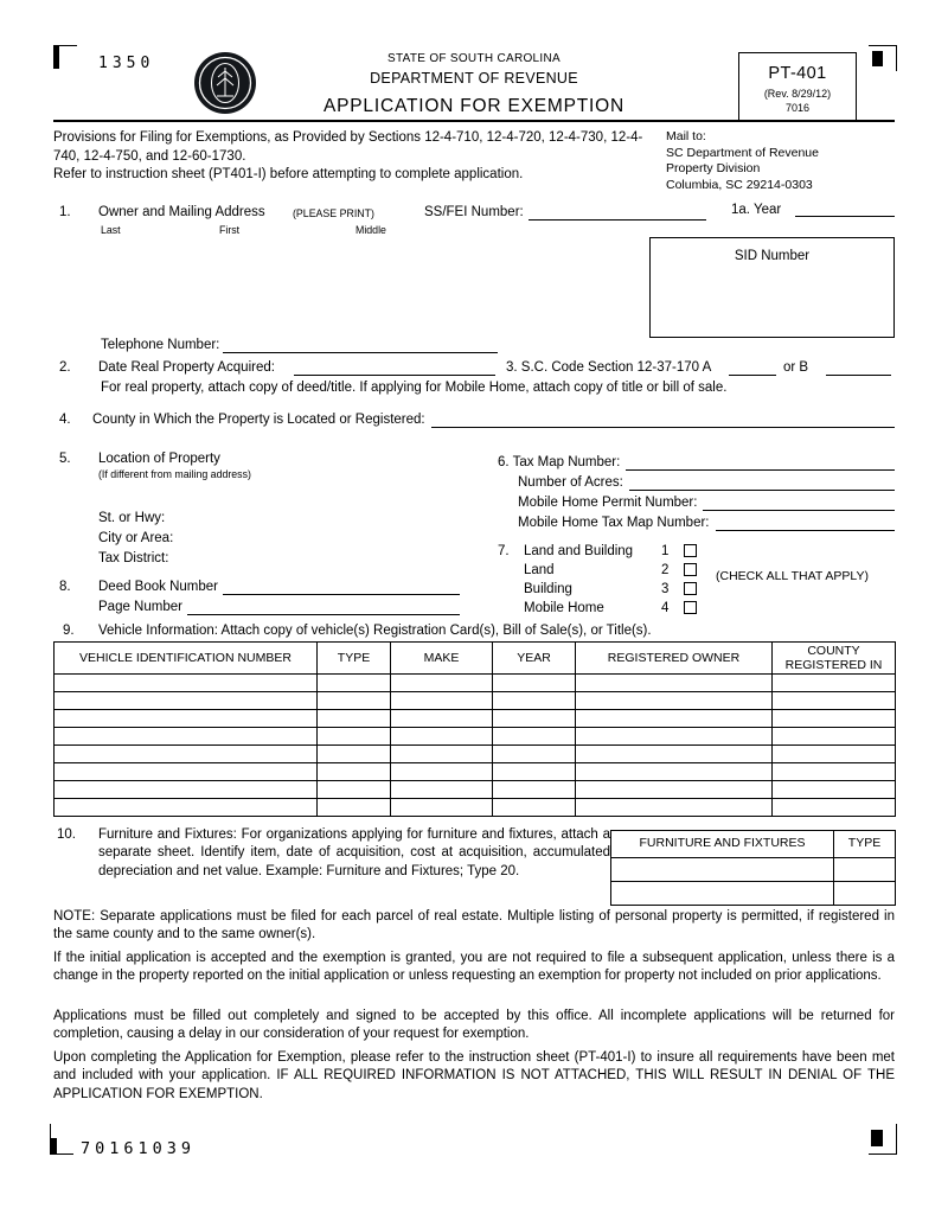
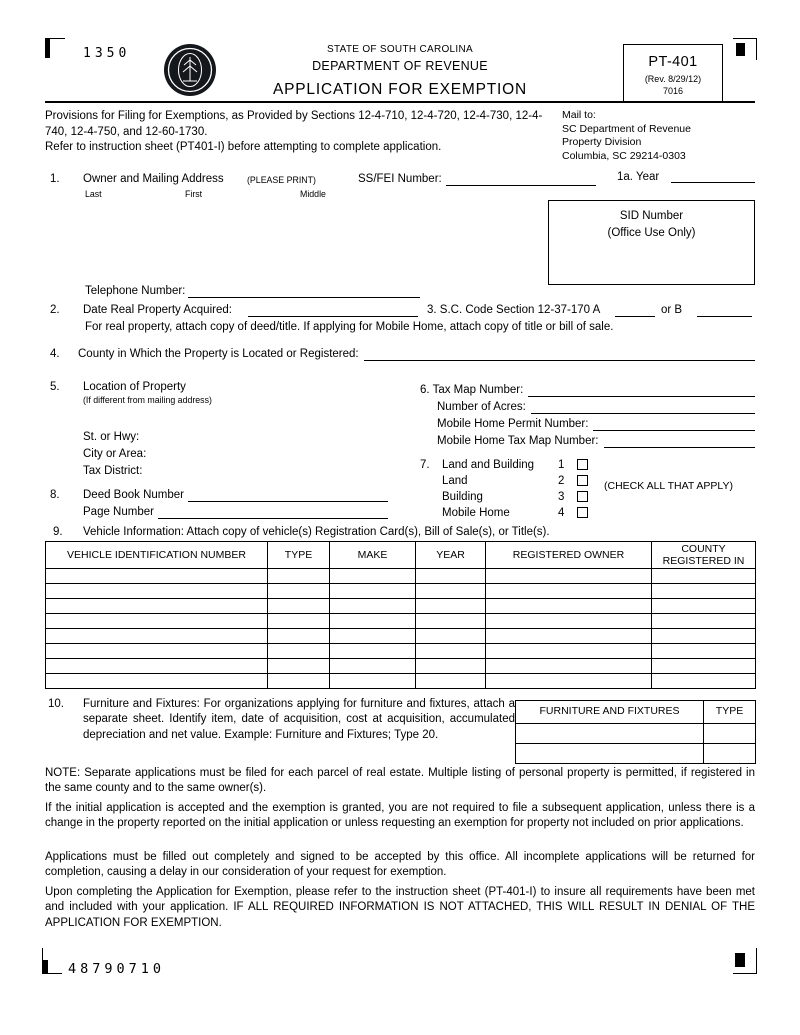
  1350
  STATE OF SOUTH CAROLINA
  DEPARTMENT OF REVENUE
  APPLICATION FOR EXEMPTION
  PT-401
  (Rev. 8/29/12)
  7016
  Provisions for Filing for Exemptions, as Provided by Sections 12-4-710, 12-4-720, 12-4-730, 12-4-740, 12-4-750, and 12-60-1730.
  Refer to instruction sheet (PT401-I) before attempting to complete application.
  Mail to:
  SC Department of Revenue
  Property Division
  Columbia, SC 29214-0303
  1.
  Owner and Mailing Address
  (PLEASE PRINT)
  SS/FEI Number:
  1a. Year
  Last
  First
  Middle
  SID Number
+ (Office Use Only)
  Telephone Number:
  2.
  Date Real Property Acquired:
  3. S.C. Code Section 12-37-170 A
  or B
  For real property, attach copy of deed/title. If applying for Mobile Home, attach copy of title or bill of sale.
  4.
  County in Which the Property is Located or Registered:
  5.
  Location of Property
  (If different from mailing address)
  St. or Hwy:
  City or Area:
  Tax District:
  6. Tax Map Number:
  Number of Acres:
  Mobile Home Permit Number:
  Mobile Home Tax Map Number:
  7.
  Land and Building
  1
  Land
  2
  (CHECK ALL THAT APPLY)
  Building
  3
  Mobile Home
  4
  8.
  Deed Book Number
  Page Number
  9.
  Vehicle Information: Attach copy of vehicle(s) Registration Card(s), Bill of Sale(s), or Title(s).
  VEHICLE IDENTIFICATION NUMBER	TYPE	MAKE	YEAR	REGISTERED OWNER	COUNTY REGISTERED IN
  10.
  Furniture and Fixtures: For organizations applying for furniture and fixtures, attach a separate sheet. Identify item, date of acquisition, cost at acquisition, accumulated depreciation and net value. Example: Furniture and Fixtures; Type 20.
  FURNITURE AND FIXTURES	TYPE
  NOTE: Separate applications must be filed for each parcel of real estate. Multiple listing of personal property is permitted, if registered in the same county and to the same owner(s).
  If the initial application is accepted and the exemption is granted, you are not required to file a subsequent application, unless there is a change in the property reported on the initial application or unless requesting an exemption for property not included on prior applications.
  Applications must be filled out completely and signed to be accepted by this office. All incomplete applications will be returned for completion, causing a delay in our consideration of your request for exemption.
  Upon completing the Application for Exemption, please refer to the instruction sheet (PT-401-I) to insure all requirements have been met and included with your application. IF ALL REQUIRED INFORMATION IS NOT ATTACHED, THIS WILL RESULT IN DENIAL OF THE APPLICATION FOR EXEMPTION.
- 70161039
+ 48790710
